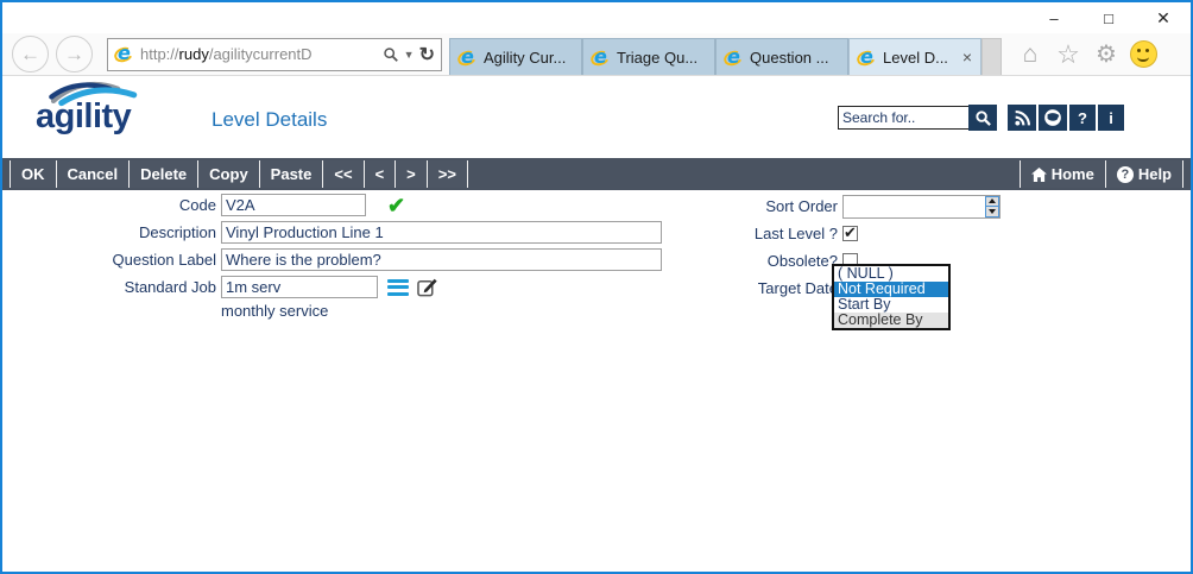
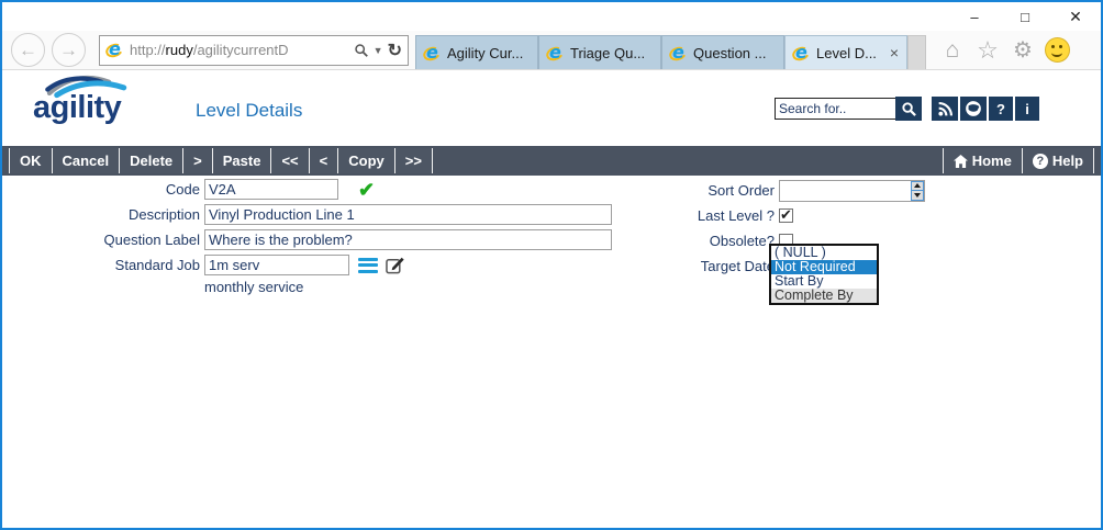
  –
  □
  ✕
  ←
  →
  e
  http://rudy/agilitycurrentD
  ▼
  ↻
  e
  Agility Cur...
  e
  Triage Qu...
  e
  Question ...
  e
  Level D...
  ×
  ⌂
  ☆
  ⚙
  agility
  Level Details
  Search for..
  ?
  i
  OK
  Cancel
  Delete
- Copy
+ >
  Paste
  <<
  <
- >
+ Copy
  >>
  Home
  Help
  Code
  V2A
  ✔
  Description
  Vinyl Production Line 1
  Question Label
  Where is the problem?
  Standard Job
  1m serv
  monthly service
  Sort Order
  Last Level ?
  Obsolete?
  Target Dat
  ( NULL )
  Not Required
  Start By
  Complete By
